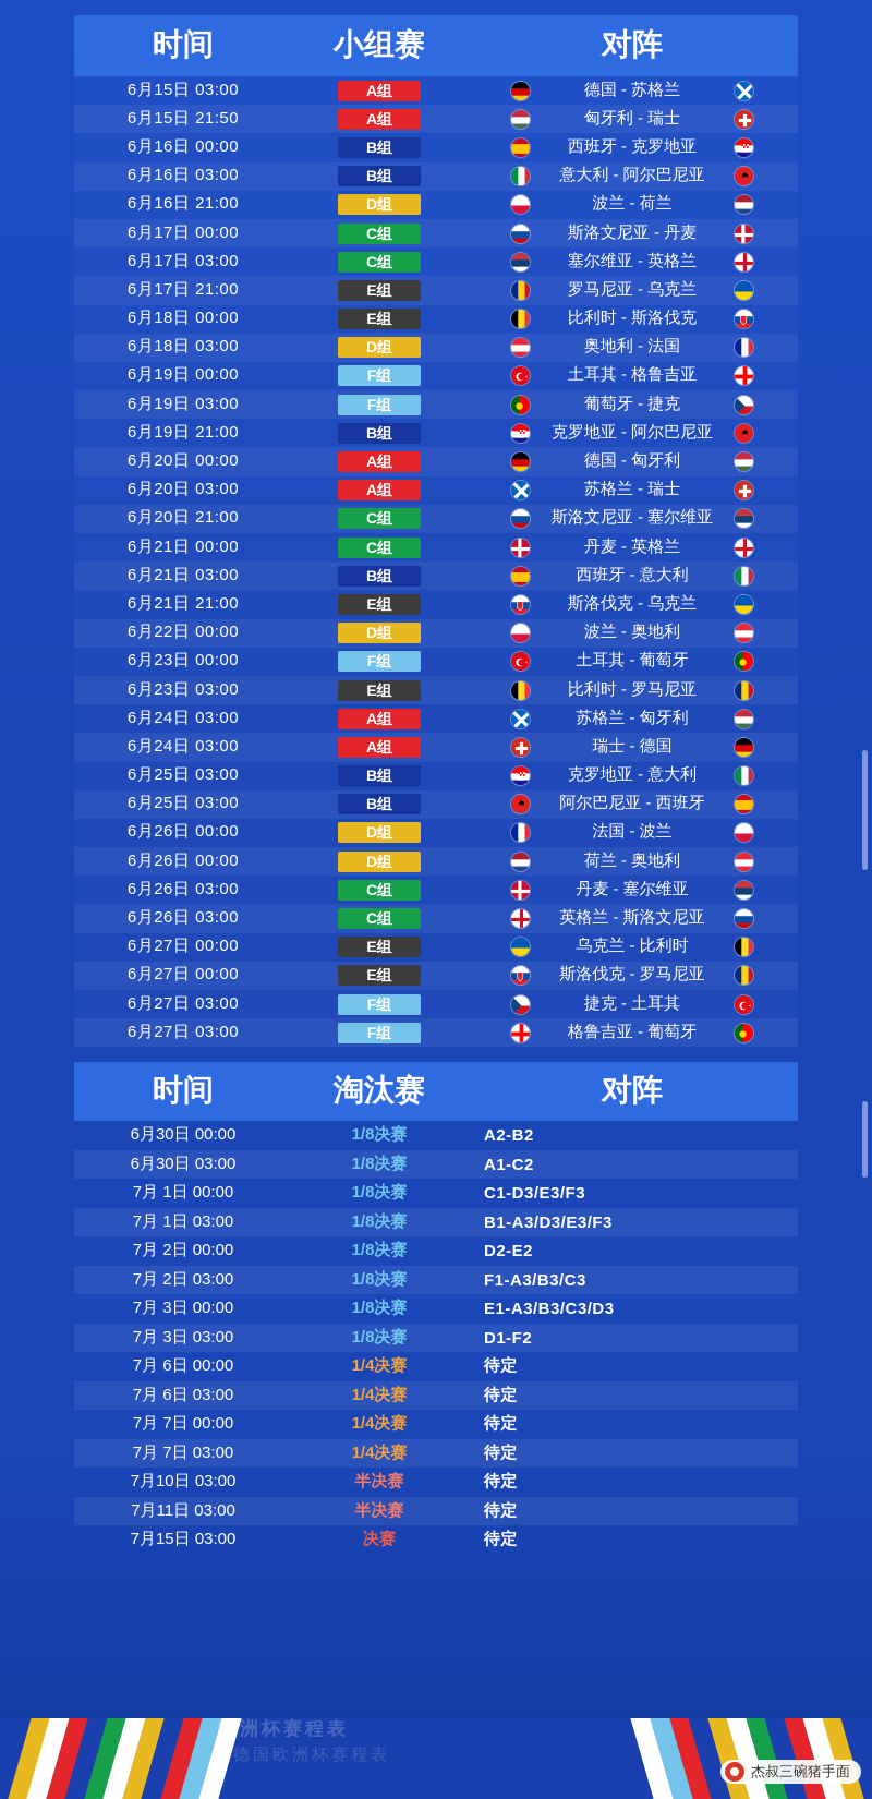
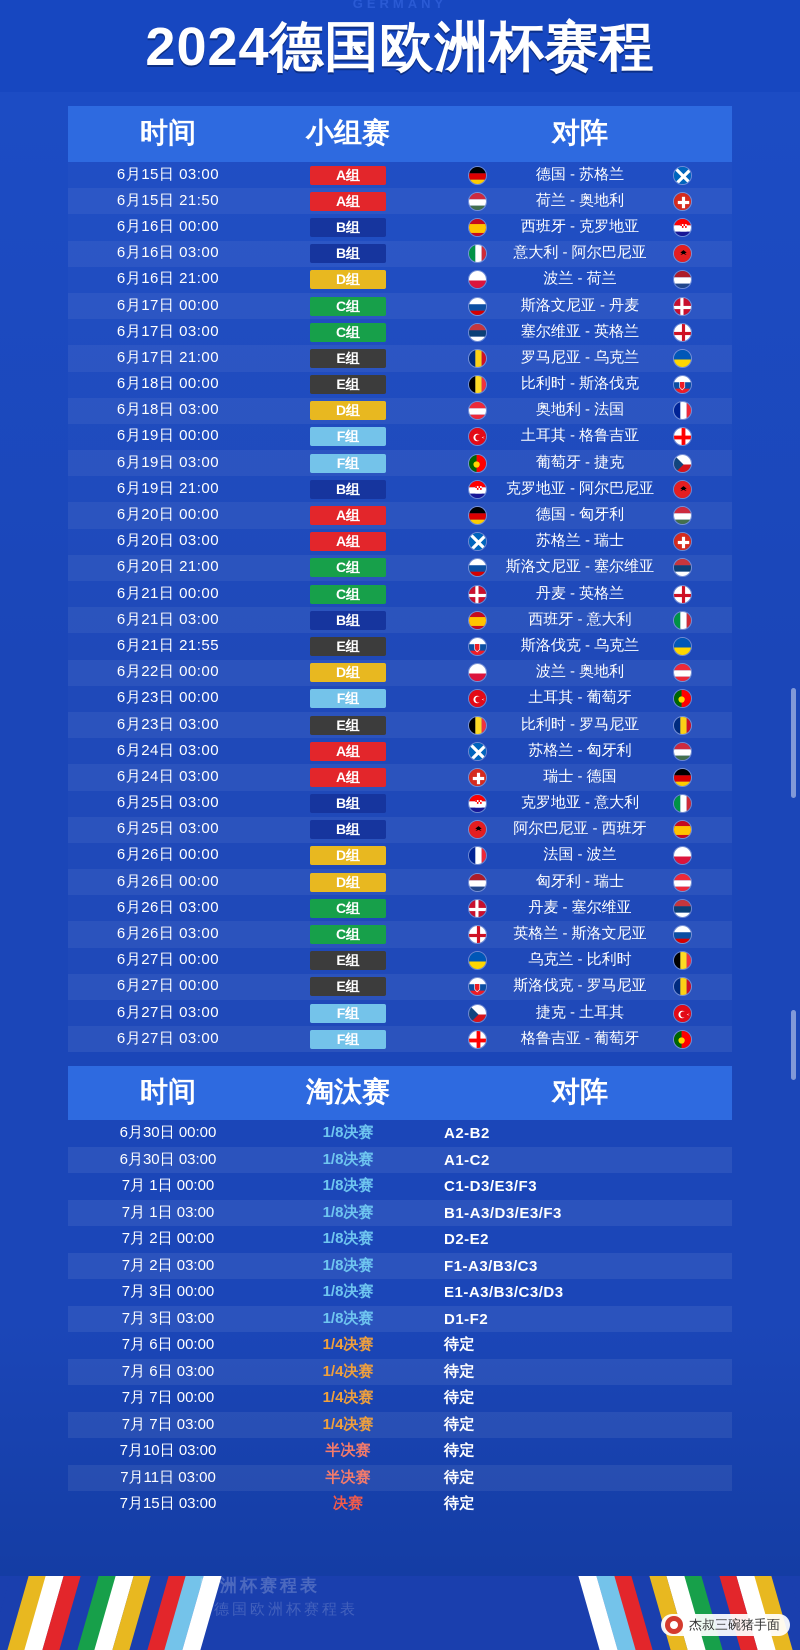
+ 2024德国欧洲杯赛程
  时间
  小组赛
  对阵
  6月15日 03:00
  A组
  德国 - 苏格兰
  6月15日 21:50
  A组
- 匈牙利 - 瑞士
+ 荷兰 - 奥地利
  6月16日 00:00
  B组
  西班牙 - 克罗地亚
  6月16日 03:00
  B组
  意大利 - 阿尔巴尼亚
  6月16日 21:00
  D组
  波兰 - 荷兰
  6月17日 00:00
  C组
  斯洛文尼亚 - 丹麦
  6月17日 03:00
  C组
  塞尔维亚 - 英格兰
  6月17日 21:00
  E组
  罗马尼亚 - 乌克兰
  6月18日 00:00
  E组
  比利时 - 斯洛伐克
  6月18日 03:00
  D组
  奥地利 - 法国
  6月19日 00:00
  F组
  土耳其 - 格鲁吉亚
  6月19日 03:00
  F组
  葡萄牙 - 捷克
  6月19日 21:00
  B组
  克罗地亚 - 阿尔巴尼亚
  6月20日 00:00
  A组
  德国 - 匈牙利
  6月20日 03:00
  A组
  苏格兰 - 瑞士
  6月20日 21:00
  C组
  斯洛文尼亚 - 塞尔维亚
  6月21日 00:00
  C组
  丹麦 - 英格兰
  6月21日 03:00
  B组
  西班牙 - 意大利
- 6月21日 21:00
+ 6月21日 21:55
  E组
  斯洛伐克 - 乌克兰
  6月22日 00:00
  D组
  波兰 - 奥地利
  6月23日 00:00
  F组
  土耳其 - 葡萄牙
  6月23日 03:00
  E组
  比利时 - 罗马尼亚
  6月24日 03:00
  A组
  苏格兰 - 匈牙利
  6月24日 03:00
  A组
  瑞士 - 德国
  6月25日 03:00
  B组
  克罗地亚 - 意大利
  6月25日 03:00
  B组
  阿尔巴尼亚 - 西班牙
  6月26日 00:00
  D组
  法国 - 波兰
  6月26日 00:00
  D组
- 荷兰 - 奥地利
+ 匈牙利 - 瑞士
  6月26日 03:00
  C组
  丹麦 - 塞尔维亚
  6月26日 03:00
  C组
  英格兰 - 斯洛文尼亚
  6月27日 00:00
  E组
  乌克兰 - 比利时
  6月27日 00:00
  E组
  斯洛伐克 - 罗马尼亚
  6月27日 03:00
  F组
  捷克 - 土耳其
  6月27日 03:00
  F组
  格鲁吉亚 - 葡萄牙
  时间
  淘汰赛
  对阵
  6月30日 00:00
  1/8决赛
  A2-B2
  6月30日 03:00
  1/8决赛
  A1-C2
  7月 1日 00:00
  1/8决赛
  C1-D3/E3/F3
  7月 1日 03:00
  1/8决赛
  B1-A3/D3/E3/F3
  7月 2日 00:00
  1/8决赛
  D2-E2
  7月 2日 03:00
  1/8决赛
  F1-A3/B3/C3
  7月 3日 00:00
  1/8决赛
  E1-A3/B3/C3/D3
  7月 3日 03:00
  1/8决赛
  D1-F2
  7月 6日 00:00
  1/4决赛
  待定
  7月 6日 03:00
  1/4决赛
  待定
  7月 7日 00:00
  1/4决赛
  待定
  7月 7日 03:00
  1/4决赛
  待定
  7月10日 03:00
  半决赛
  待定
  7月11日 03:00
  半决赛
  待定
  7月15日 03:00
  决赛
  待定
  欧洲杯赛程表
  德国欧洲杯赛程表
  杰叔三碗猪手面
